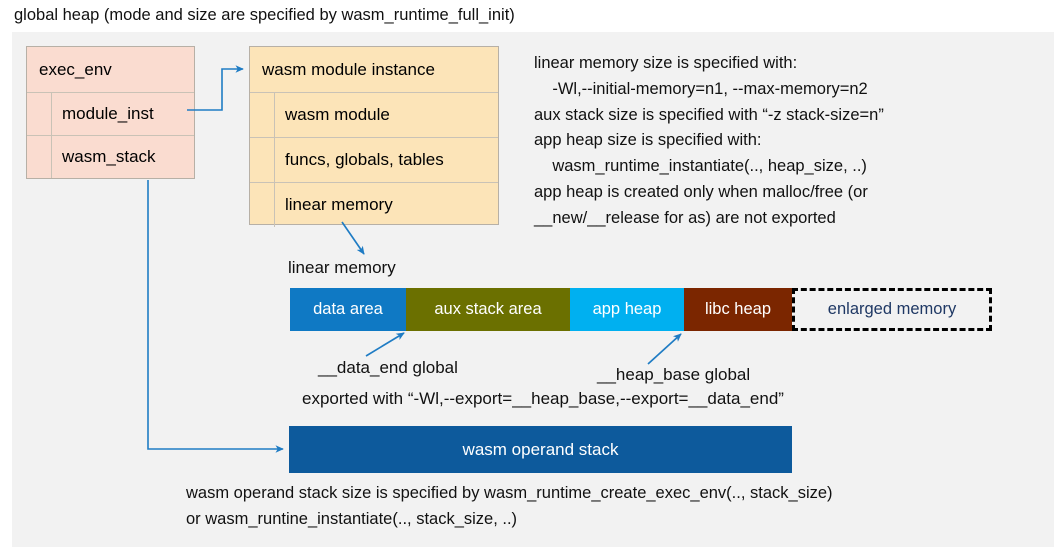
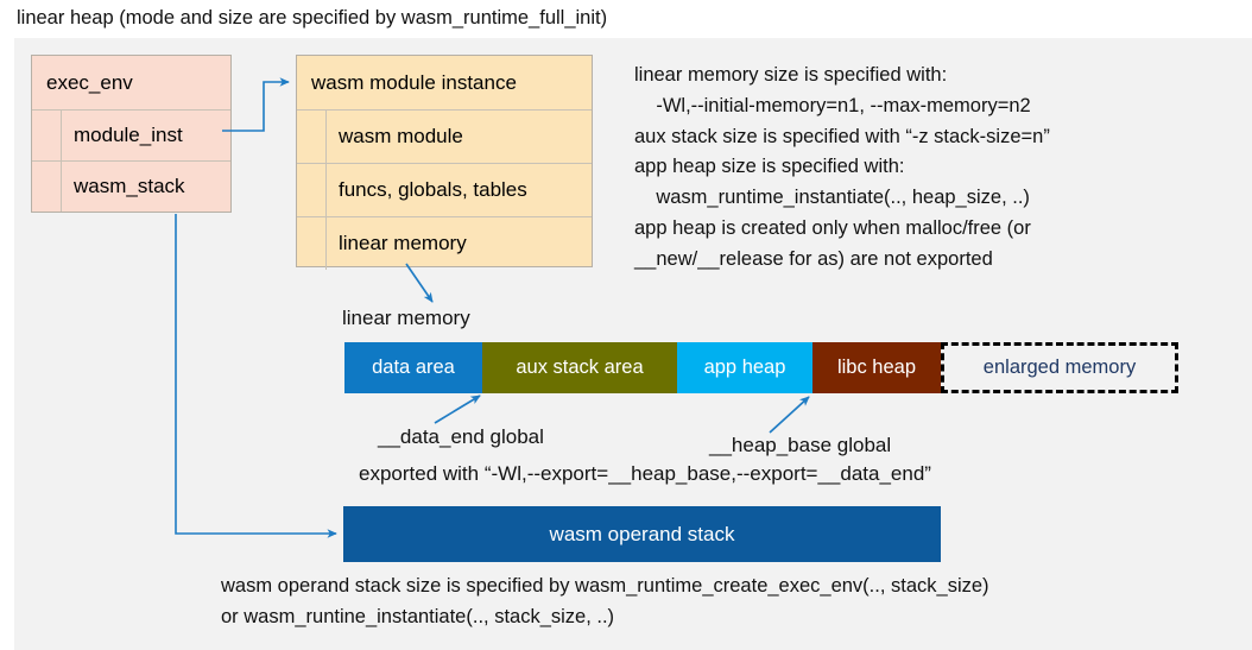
- global heap (mode and size are specified by wasm_runtime_full_init)
+ linear heap (mode and size are specified by wasm_runtime_full_init)
  exec_env
  module_inst
  wasm_stack
  wasm module instance
  wasm module
  funcs, globals, tables
  linear memory
  linear memory size is specified with:
  -Wl,--initial-memory=n1, --max-memory=n2
  aux stack size is specified with “-z stack-size=n”
  app heap size is specified with:
  wasm_runtime_instantiate(.., heap_size, ..)
  app heap is created only when malloc/free (or
  __new/__release for as) are not exported
  linear memory
  data area
  aux stack area
  app heap
  libc heap
  enlarged memory
  __data_end global
  __heap_base global
  exported with “-Wl,--export=__heap_base,--export=__data_end”
  wasm operand stack
  wasm operand stack size is specified by wasm_runtime_create_exec_env(.., stack_size)
  or wasm_runtine_instantiate(.., stack_size, ..)
